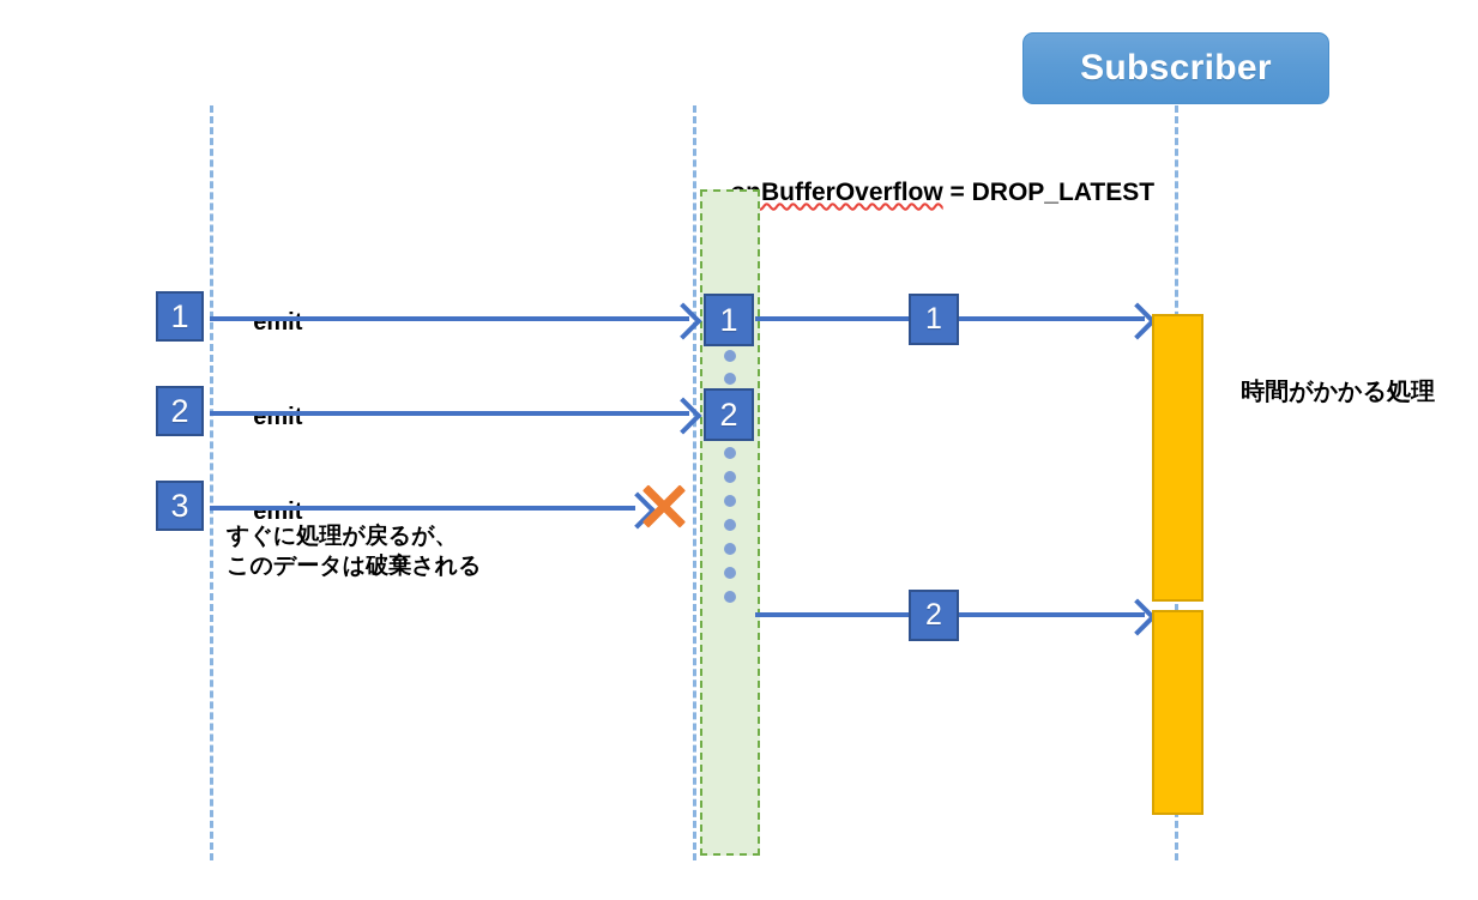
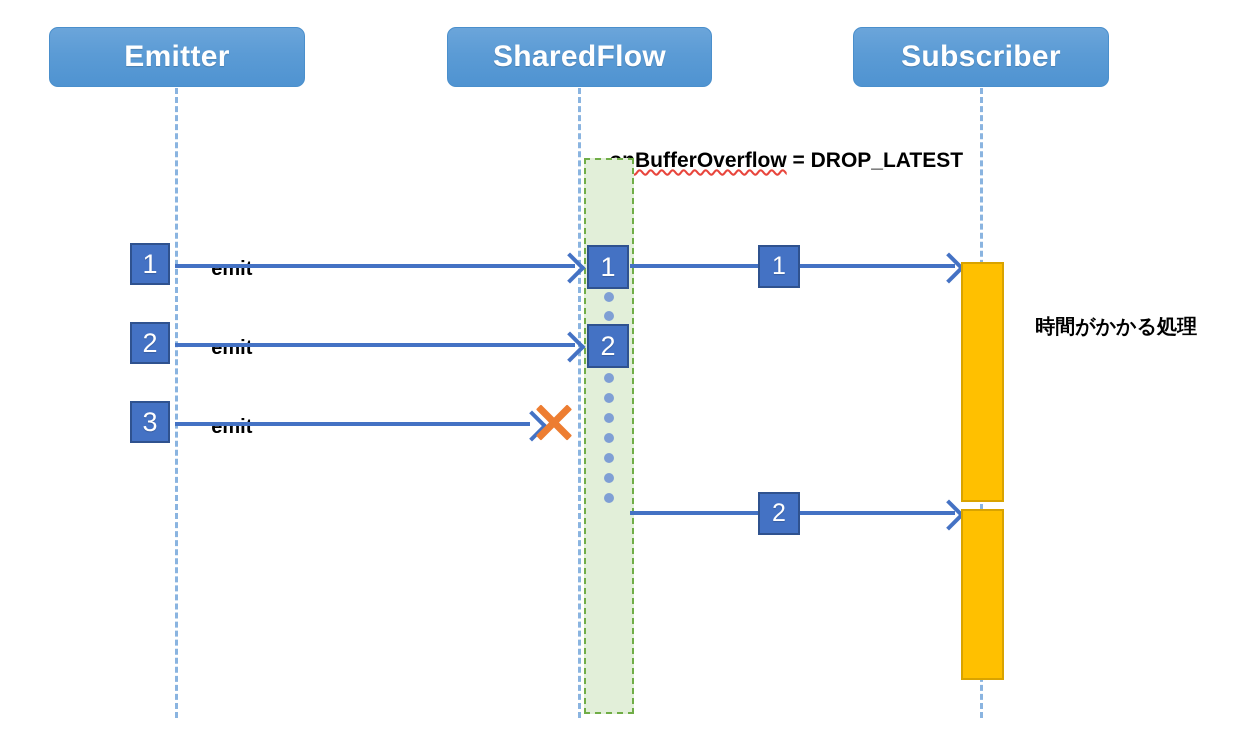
+ Emitter
+ SharedFlow
  Subscriber
  BufferOverflow = DROP_LATEST
  1
  emit
  1
  2
  emit
  2
  3
  emit
- すぐに処理が戻るが、
- このデータは破棄される
  1
  2
  時間がかかる処理
